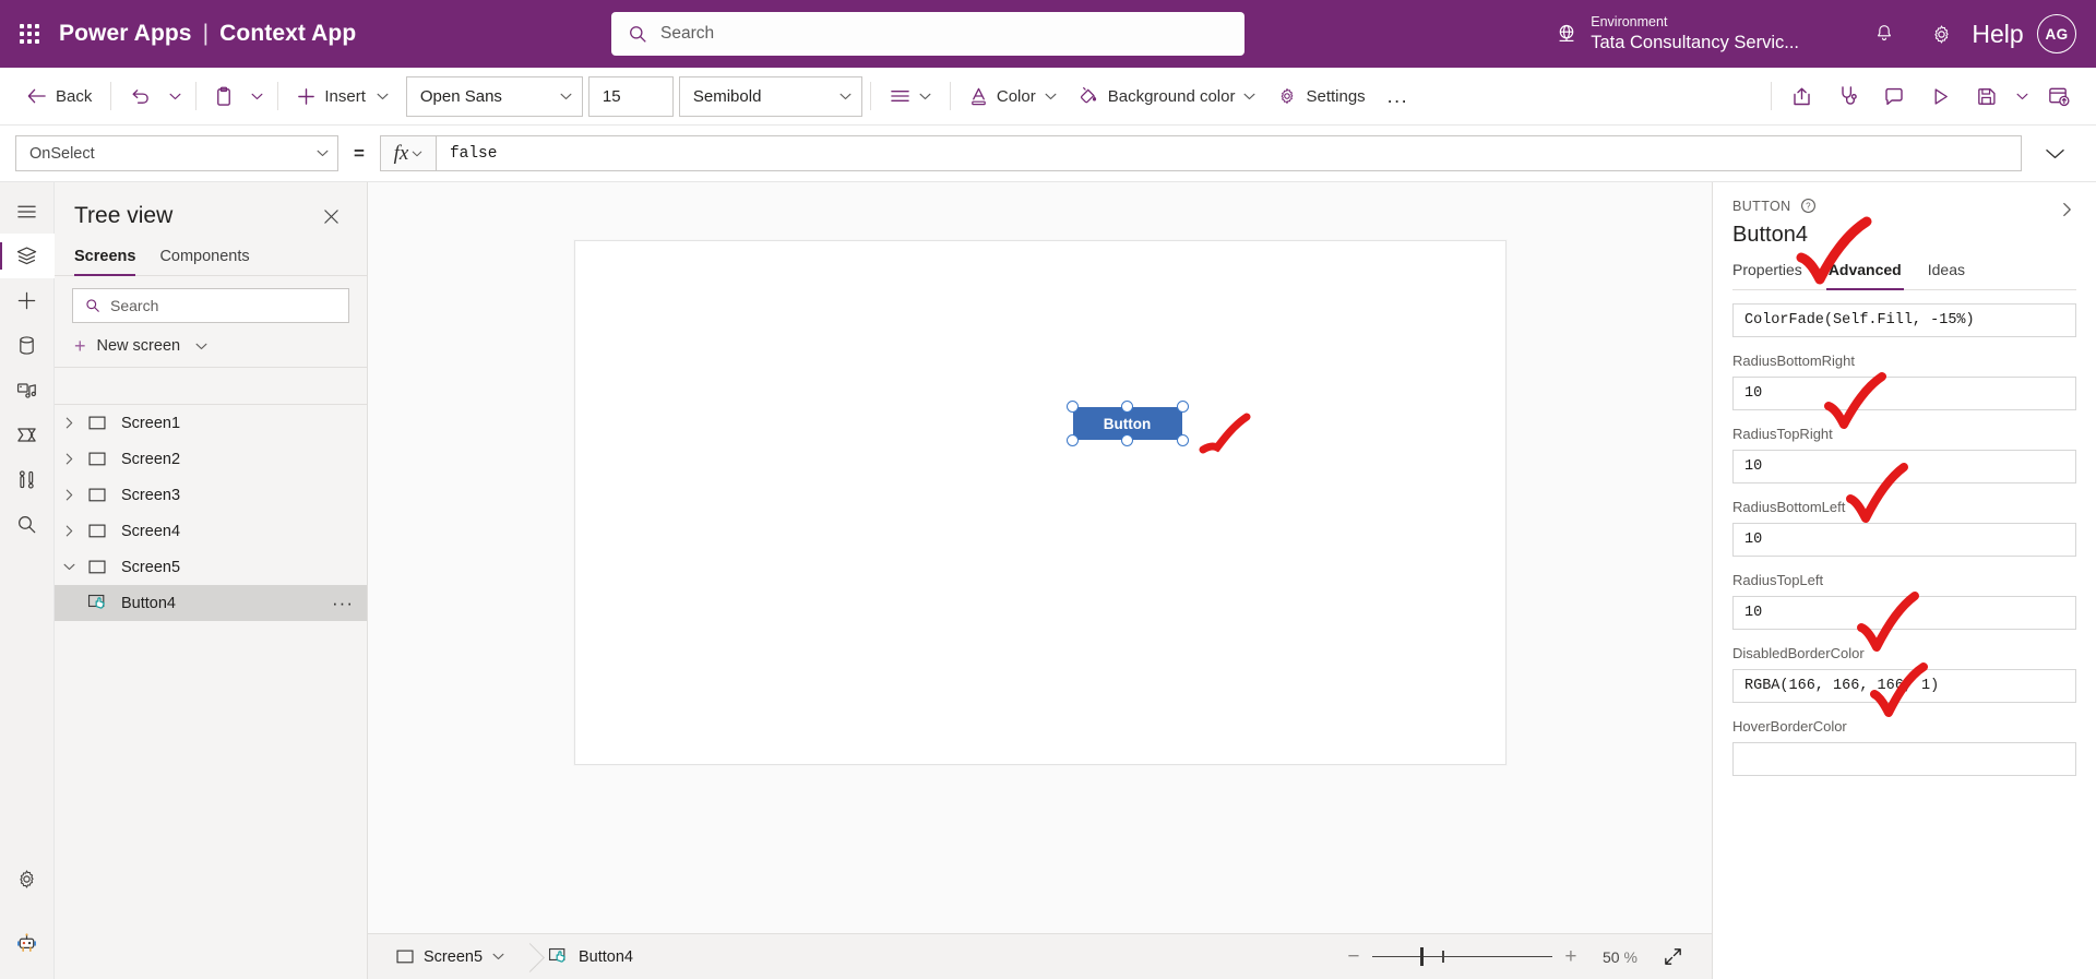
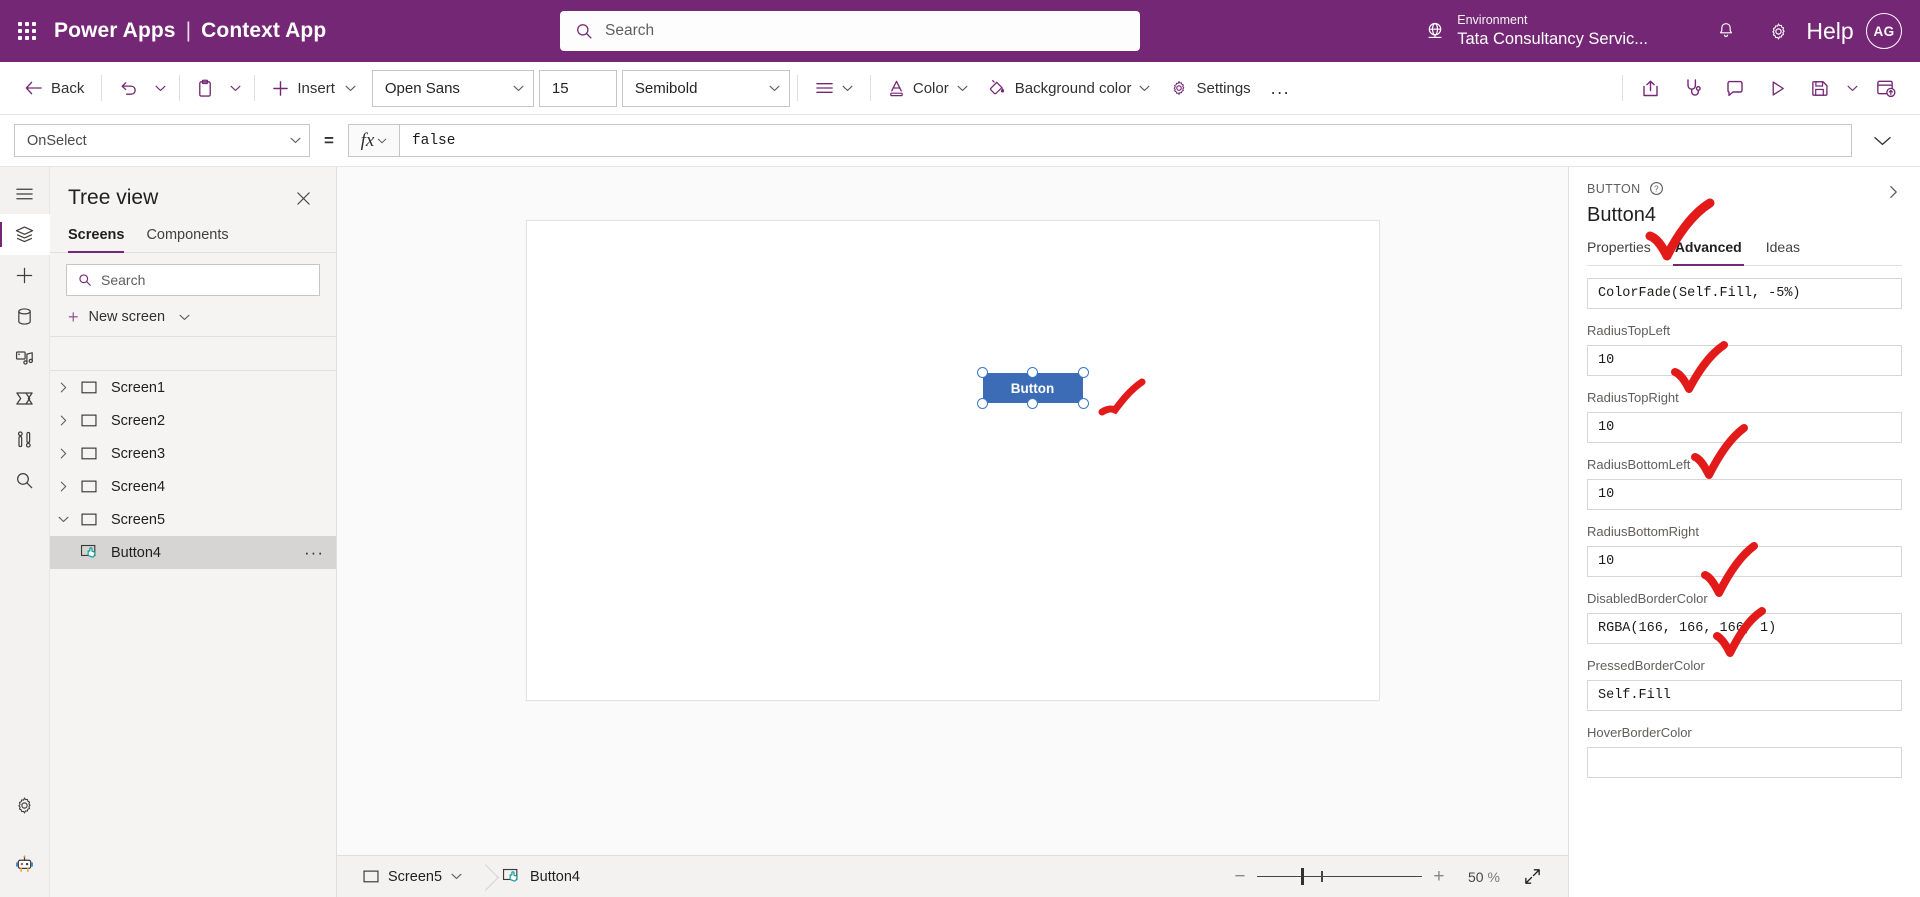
  Power Apps
  |
  Context App
  Search
  Environment
  Tata Consultancy Servic...
  Help
  AG
  Back
  Insert
  Open Sans
  15
  Semibold
  Color
  Background color
  Settings
  ...
  OnSelect
  =
  fx
  false
  Tree view
  Screens
  Components
  Search
  +
  New screen
  Screen1
  Screen2
  Screen3
  Screen4
  Screen5
  Button4
  ···
  Button
  Screen5
  Button4
  −
  +
  50
  %
  BUTTON
  ?
  Button4
  Properties
  Advanced
  Ideas
- ColorFade(Self.Fill, -15%)
+ ColorFade(Self.Fill, -5%)
- RadiusBottomRight
+ RadiusTopLeft
  10
  RadiusTopRight
  10
  RadiusBottomLeft
  10
- RadiusTopLeft
+ RadiusBottomRight
  10
  DisabledBorderColor
  RGBA(166, 166, 16 1)
+ PressedBorderColor
+ Self.Fill
  HoverBorderColor
